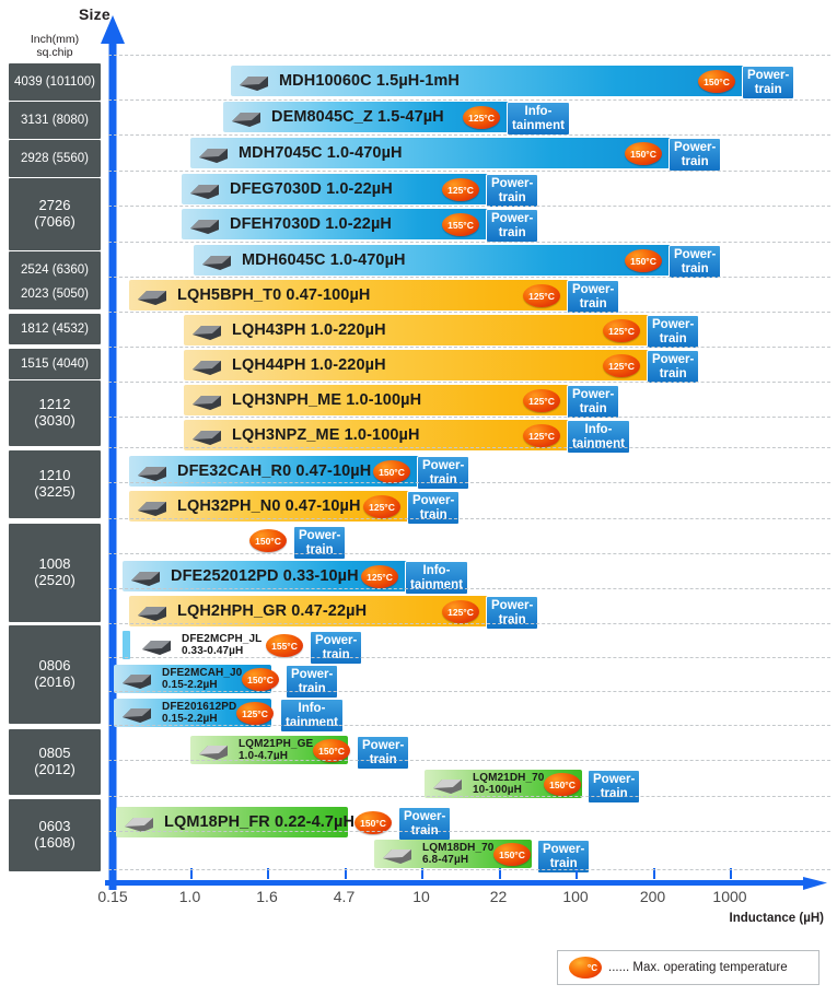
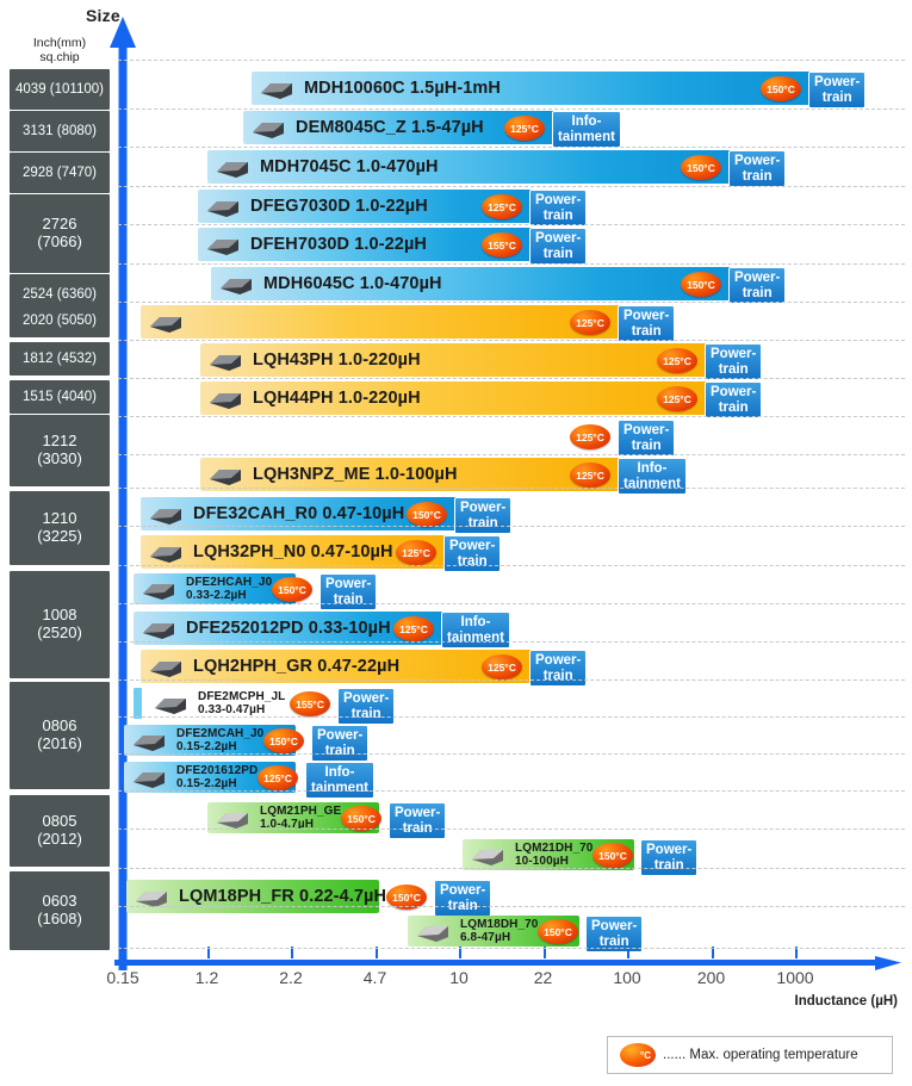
  Size
  Inch(mm)
  sq.chip
  4039 (101100)
  3131 (8080)
- 2928 (5560)
+ 2928 (7470)
  2726
  (7066)
  2524 (6360)
- 2023 (5050)
+ 2020 (5050)
  1812 (4532)
  1515 (4040)
  1212
  (3030)
  1210
  (3225)
  1008
  (2520)
  0806
  (2016)
  0805
  (2012)
  0603
  (1608)
  MDH10060C 1.5µH-1mH
  150°C
  Power-
  train
  DEM8045C_Z 1.5-47µH
  125°C
  Info-
  tainment
  MDH7045C 1.0-470µH
  150°C
  Power-
  train
  DFEG7030D 1.0-22µH
  125°C
  Power-
  train
  DFEH7030D 1.0-22µH
  155°C
  Power-
  train
  MDH6045C 1.0-470µH
  150°C
  Power-
  train
- LQH5BPH_T0 0.47-100µH
  125°C
  Power-
  train
  LQH43PH 1.0-220µH
  125°C
  Power-
  train
  LQH44PH 1.0-220µH
  125°C
  Power-
  train
- LQH3NPH_ME 1.0-100µH
  125°C
  Power-
  train
  LQH3NPZ_ME 1.0-100µH
  125°C
  Info-
  tainment
  DFE32CAH_R0 0.47-10µH
  150°C
  Power-
  train
  LQH32PH_N0 0.47-10µH
  125°C
  Power-
  train
+ DFE2HCAH_J0
+ 0.33-2.2µH
  150°C
  Power-
  train
  DFE252012PD 0.33-10µH
  125°C
  Info-
  tainment
  LQH2HPH_GR 0.47-22µH
  125°C
  Power-
  train
  DFE2MCPH_JL
  0.33-0.47µH
  155°C
  Power-
  train
  DFE2MCAH_J0
  0.15-2.2µH
  150°C
  Power-
  train
  DFE201612PD
  0.15-2.2µH
  125°C
  Info-
  tainment
  LQM21PH_GE
  1.0-4.7µH
  150°C
  Power-
  train
  LQM21DH_70
  10-100µH
  150°C
  Power-
  train
  LQM18PH_FR 0.22-4.7µH
  150°C
  Power-
  train
  LQM18DH_70
  6.8-47µH
  150°C
  Power-
  train
  0.15
- 1.0
+ 1.2
- 1.6
+ 2.2
  4.7
  10
  22
  100
  200
  1000
  Inductance (µH)
  °C
  ...... Max. operating temperature
